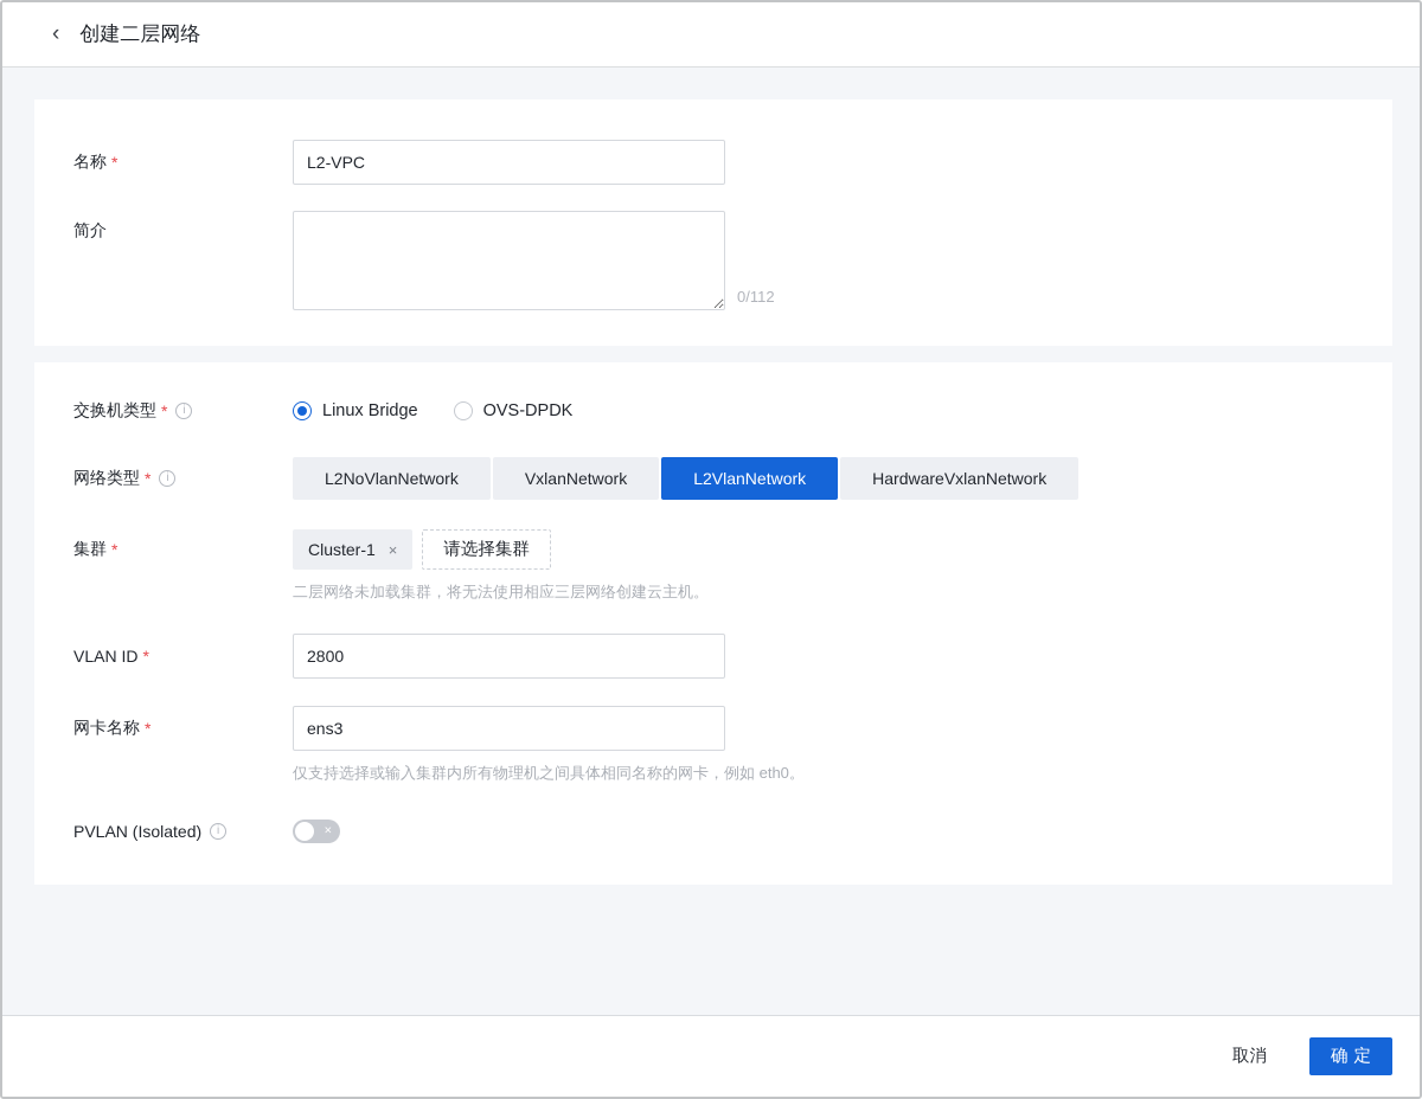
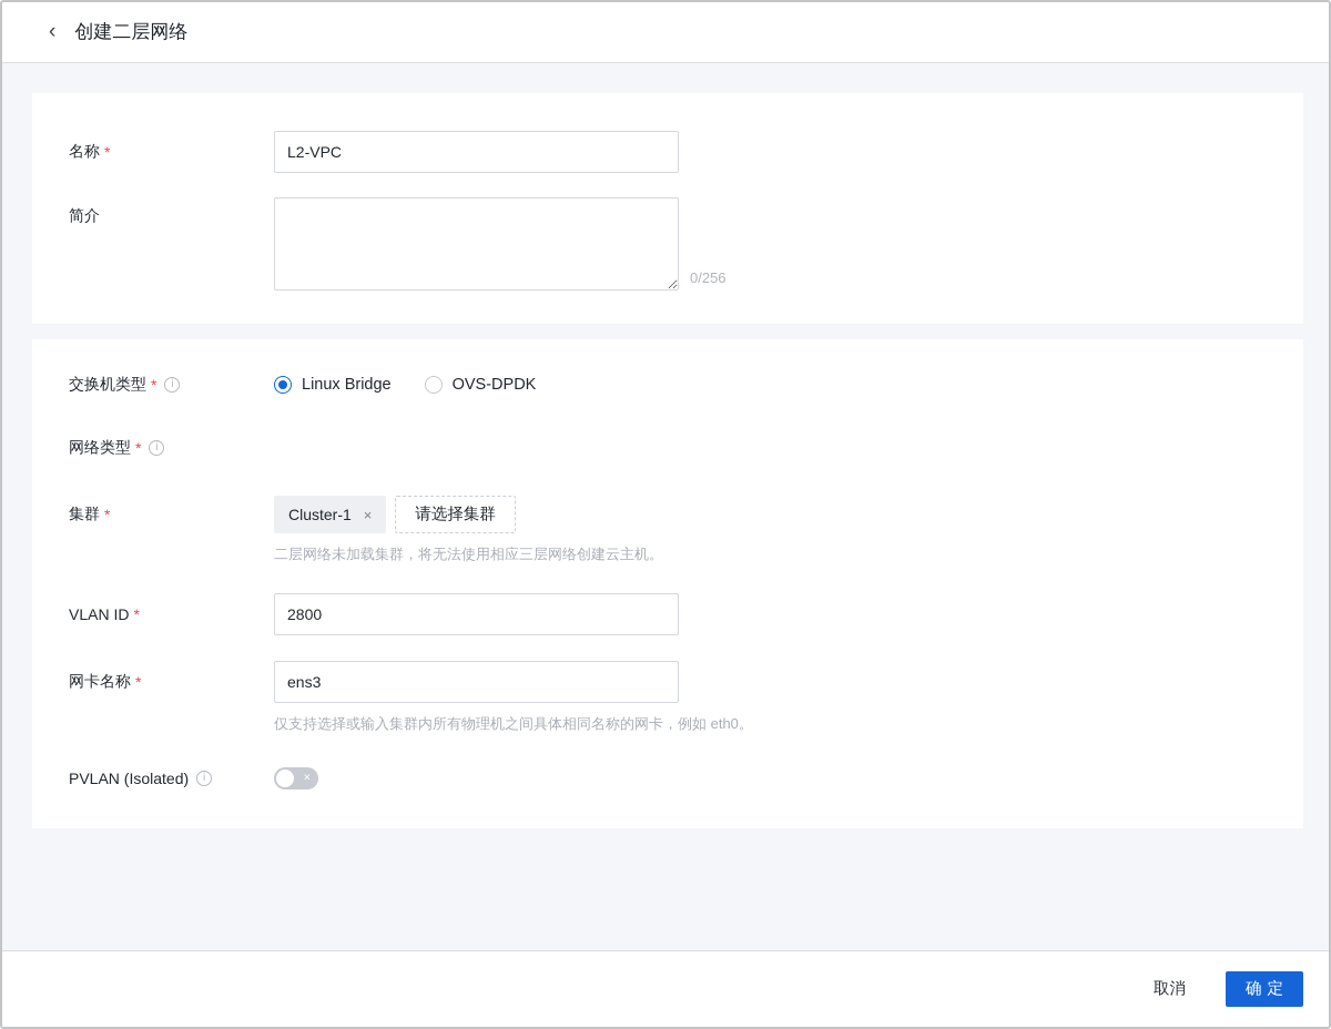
  ‹
  创建二层网络
  名称
  *
  L2-VPC
  简介
- 0/112
+ 0/256
  交换机类型
  *
  i
  Linux Bridge
  OVS-DPDK
  网络类型
  *
  i
- L2NoVlanNetwork
- VxlanNetwork
- L2VlanNetwork
- HardwareVxlanNetwork
  集群
  *
  Cluster-1
  ×
  请选择集群
  二层网络未加载集群，将无法使用相应三层网络创建云主机。
  VLAN ID
  *
  2800
  网卡名称
  *
  ens3
  仅支持选择或输入集群内所有物理机之间具体相同名称的网卡，例如 eth0。
  PVLAN (Isolated)
  i
  ×
  取消
  确定
